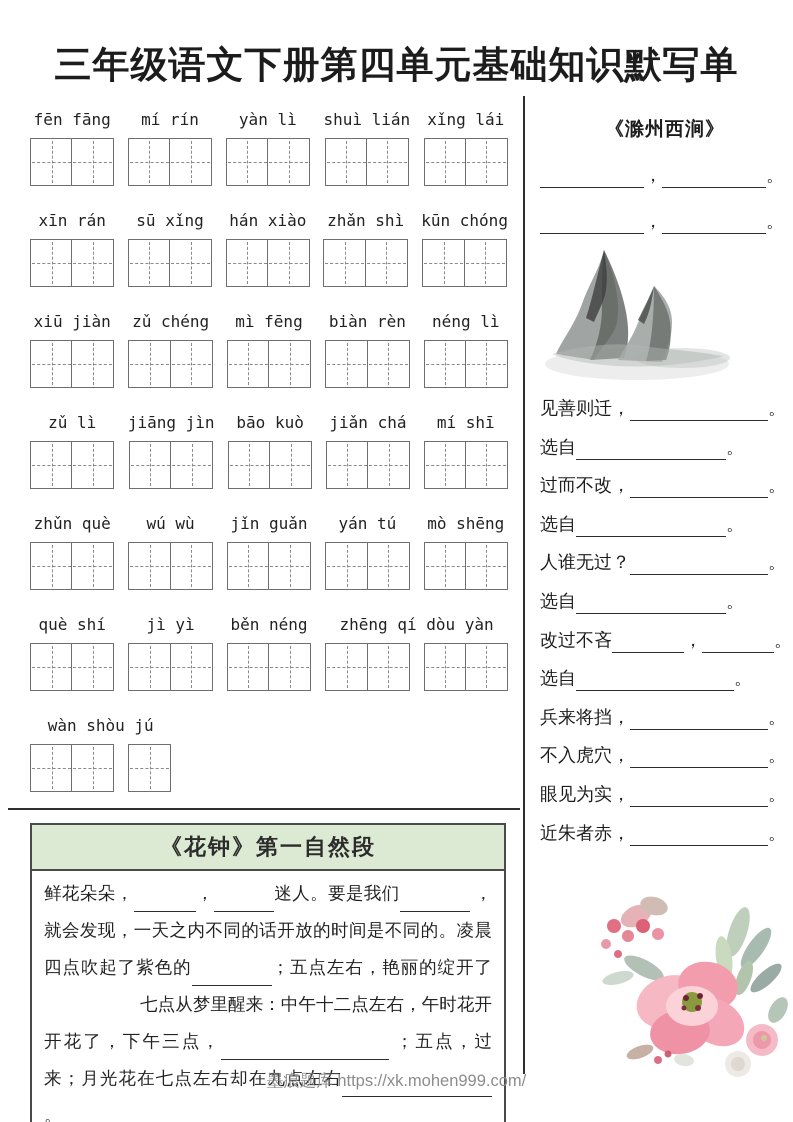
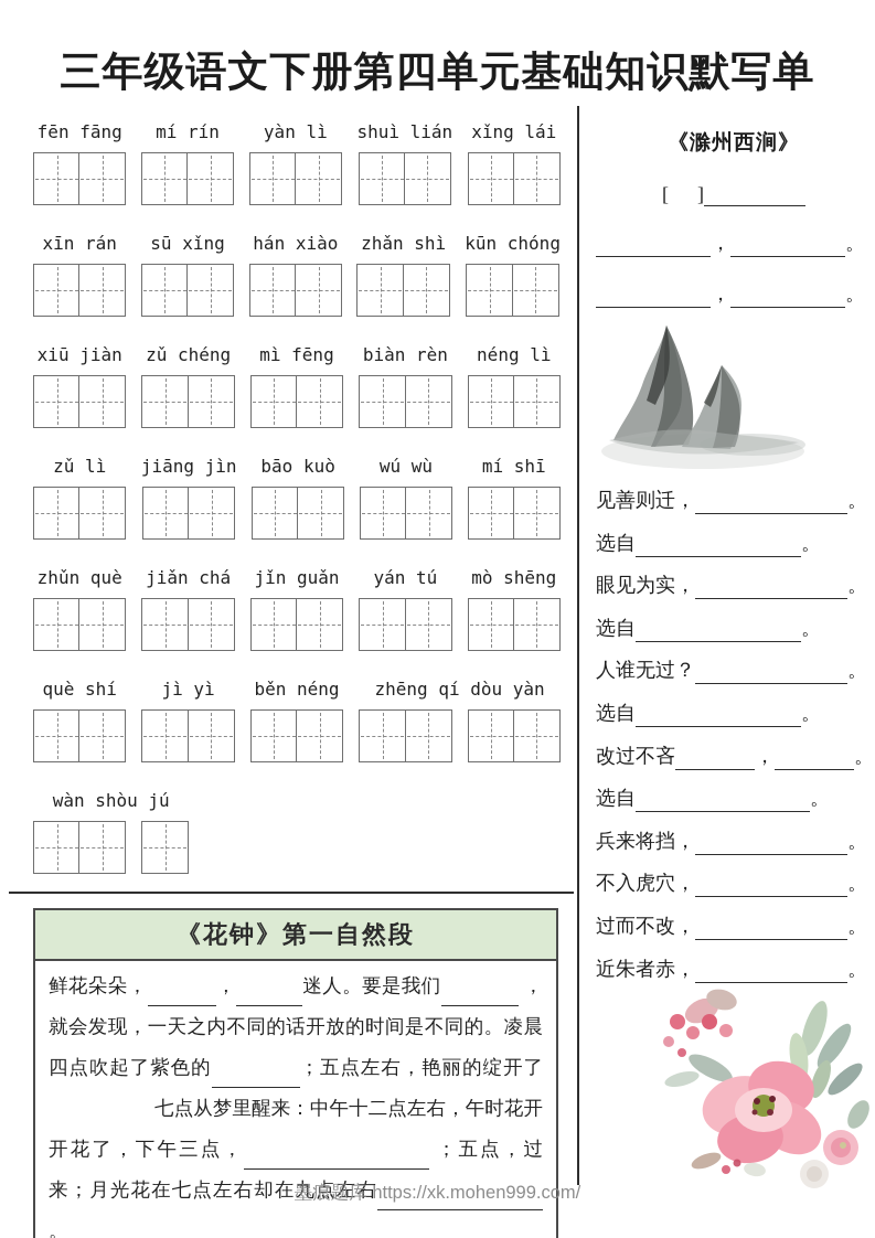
  三年级语文下册第四单元基础知识默写单
  fēn fāng
  mí rín
  yàn lì
  shuì lián
  xǐng lái
  xīn rán
  sū xǐng
  hán xiào
  zhǎn shì
  kūn chóng
  xiū jiàn
  zǔ chéng
  mì fēng
  biàn rèn
  néng lì
  zǔ lì
  jiāng jìn
  bāo kuò
- jiǎn chá
+ wú wù
  mí shī
  zhǔn què
- wú wù
+ jiǎn chá
  jǐn guǎn
  yán tú
  mò shēng
  què shí
  jì yì
  běn néng
  zhēng qí dòu yàn
  wàn shòu jú
  《滁州西涧》
+ [ ]
  ， 。
  ， 。
  见善则迁， 。
  选自 。
- 过而不改， 。
+ 眼见为实， 。
  选自 。
  人谁无过？ 。
  选自 。
  改过不吝 ， 。
  选自 。
  兵来将挡， 。
  不入虎穴， 。
- 眼见为实， 。
+ 过而不改， 。
  近朱者赤， 。
  《花钟》第一自然段
  鲜花朵朵， ， 迷人。要是我们 ，就会发现，一天之内不同的话开放的时间是不同的。凌晨四点吹起了紫色的 ；五点左右，艳丽的绽开了七点从梦里醒来：中午十二点左右，午时花开开花了，下午三点， ；五点，过来；月光花在七点左右却在九点左右 。
  墨痕题库 https://xk.mohen999.com/
